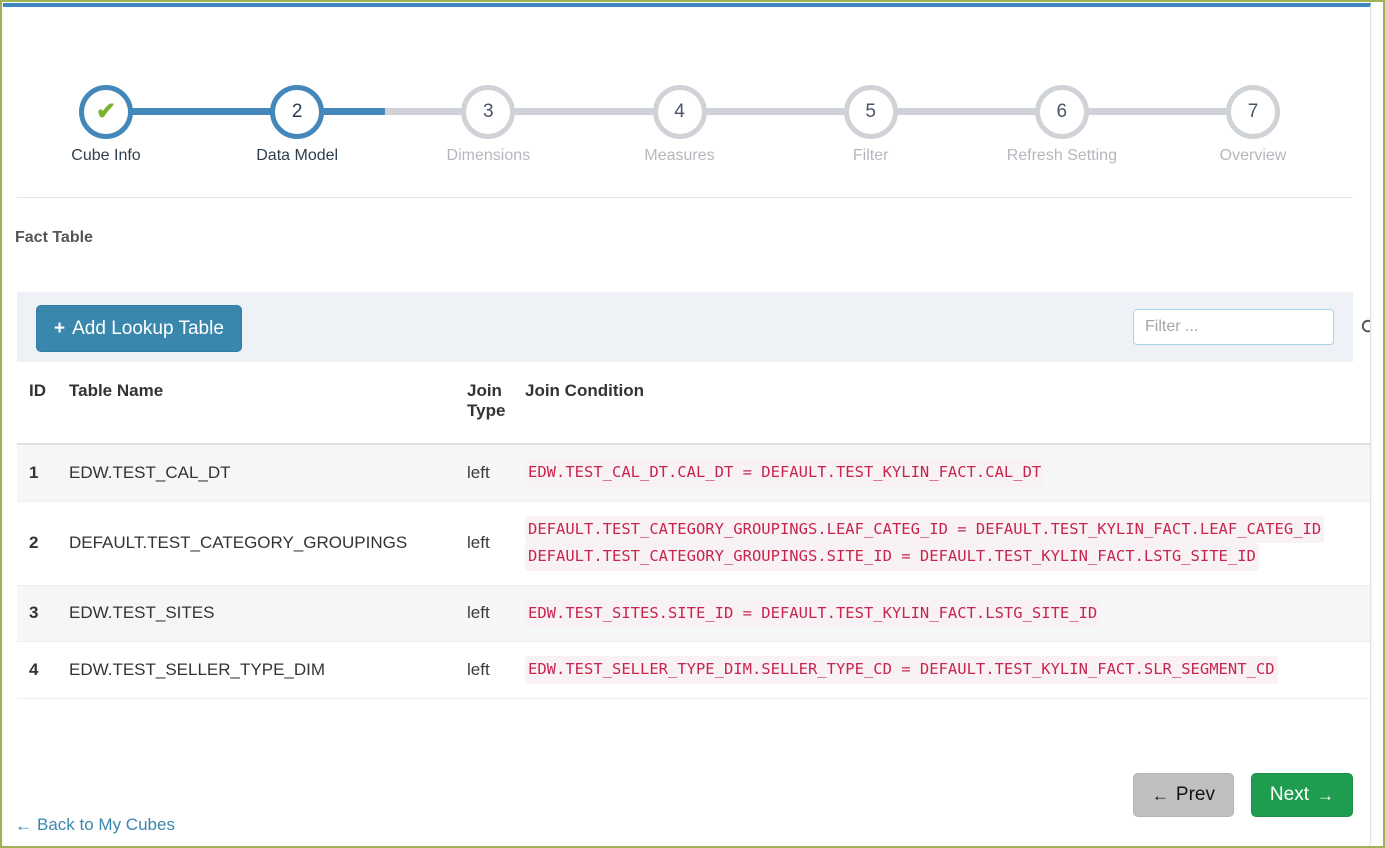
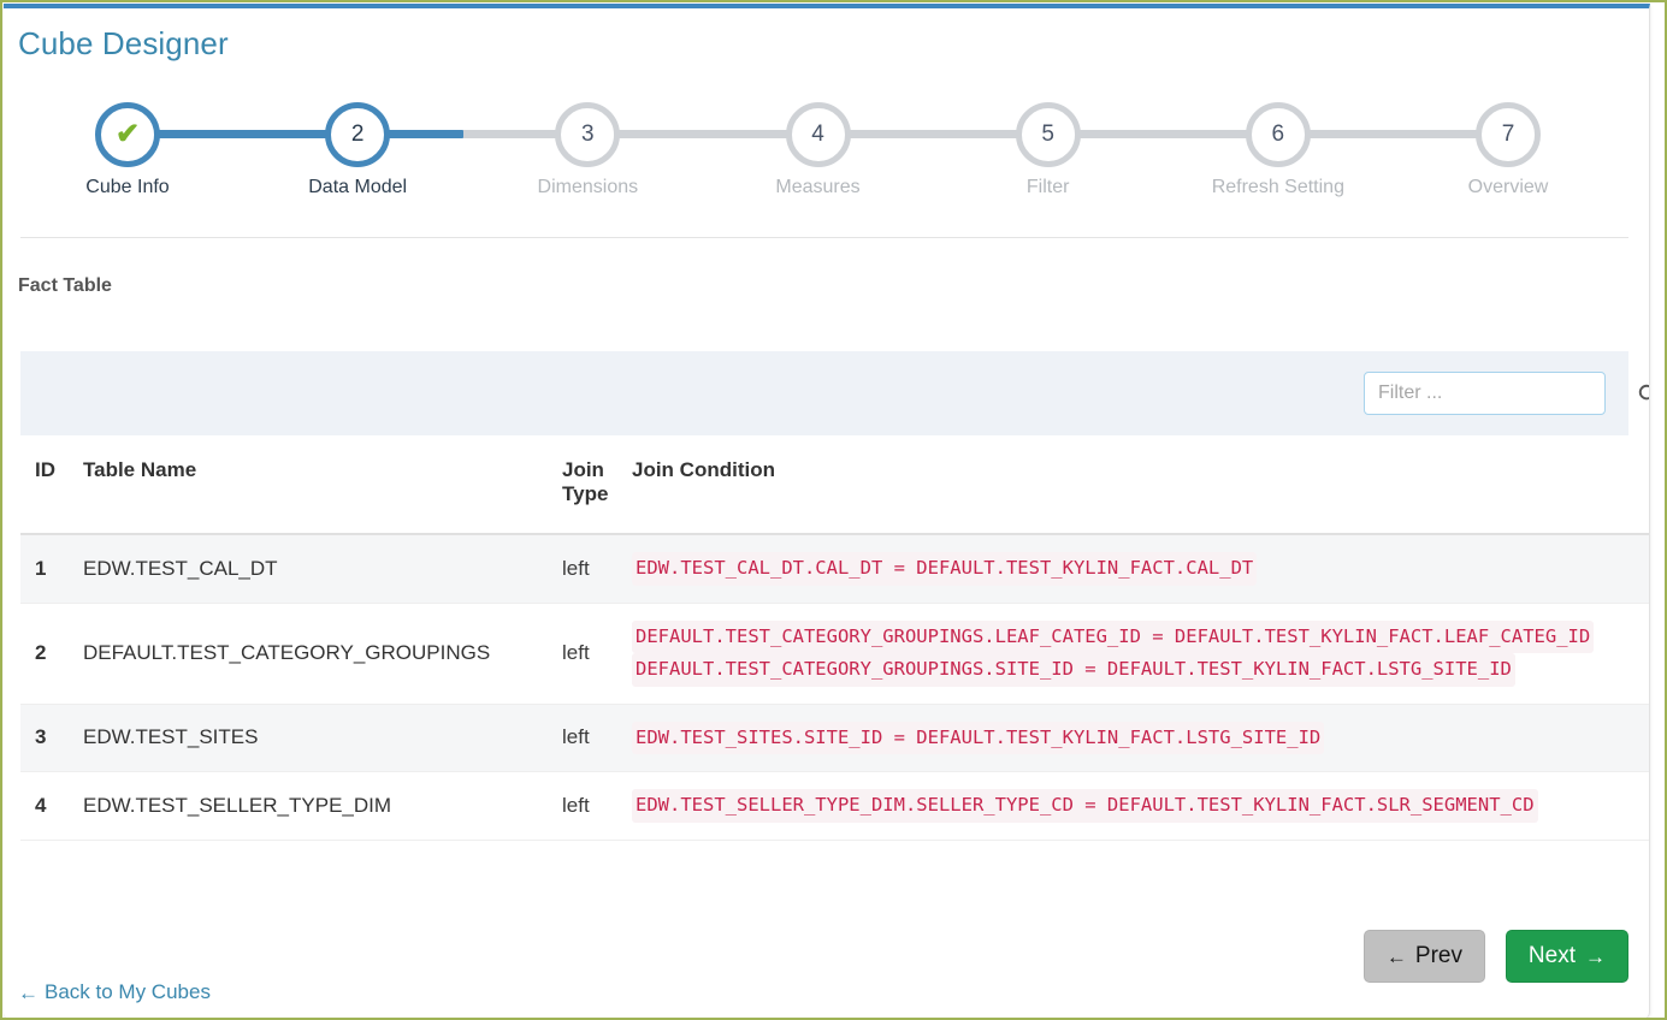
+ Cube Designer
  ✔
  Cube Info
  2
  Data Model
  3
  Dimensions
  4
  Measures
  5
  Filter
  6
  Refresh Setting
  7
  Overview
  Fact Table
- +
- Add Lookup Table
  Filter ...
  ID	Table Name	Join Type	Join Condition
  1	EDW.TEST_CAL_DT	left	EDW.TEST_CAL_DT.CAL_DT = DEFAULT.TEST_KYLIN_FACT.CAL_DT
  2	DEFAULT.TEST_CATEGORY_GROUPINGS	left	DEFAULT.TEST_CATEGORY_GROUPINGS.LEAF_CATEG_ID = DEFAULT.TEST_KYLIN_FACT.LEAF_CATEG_IDDEFAULT.TEST_CATEGORY_GROUPINGS.SITE_ID = DEFAULT.TEST_KYLIN_FACT.LSTG_SITE_ID
  3	EDW.TEST_SITES	left	EDW.TEST_SITES.SITE_ID = DEFAULT.TEST_KYLIN_FACT.LSTG_SITE_ID
  4	EDW.TEST_SELLER_TYPE_DIM	left	EDW.TEST_SELLER_TYPE_DIM.SELLER_TYPE_CD = DEFAULT.TEST_KYLIN_FACT.SLR_SEGMENT_CD
  ←
  Back to My Cubes
  ←
  Prev
  Next
  →
